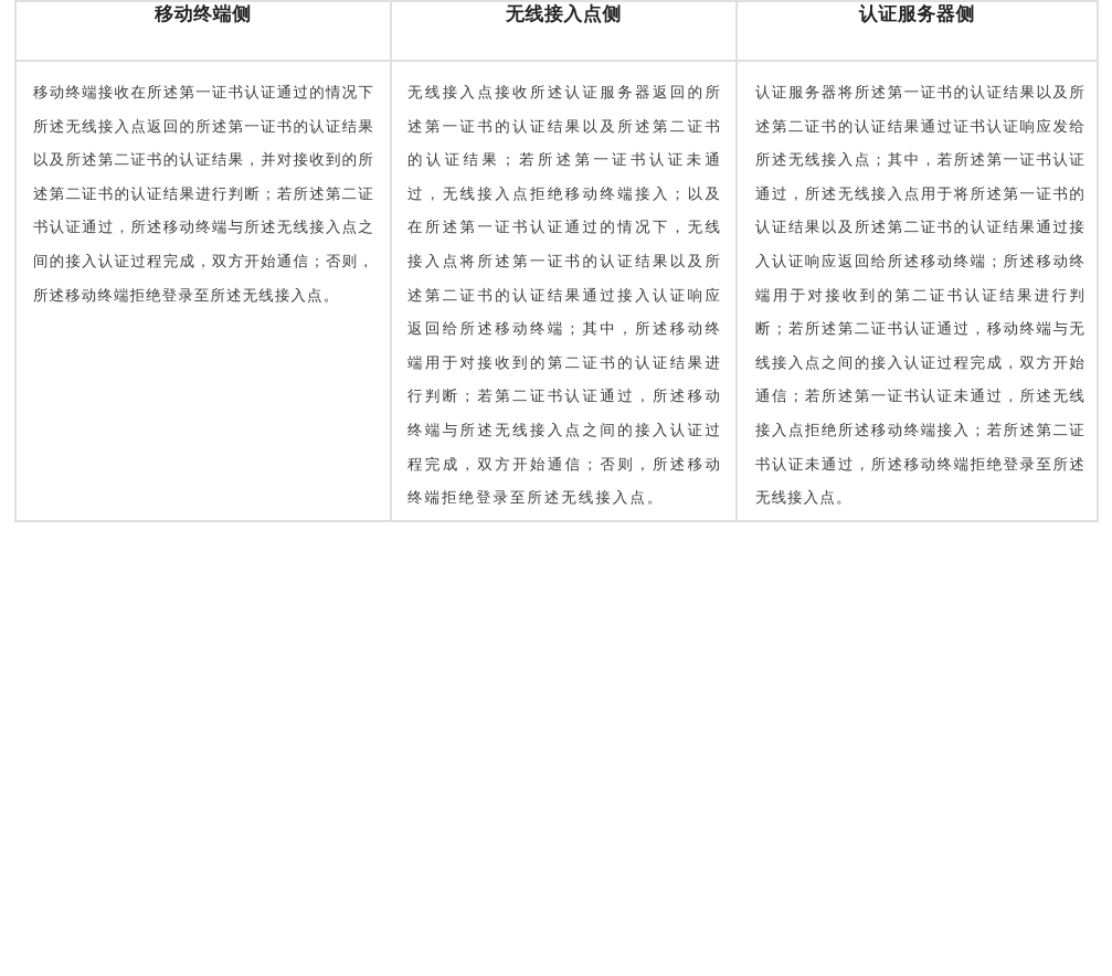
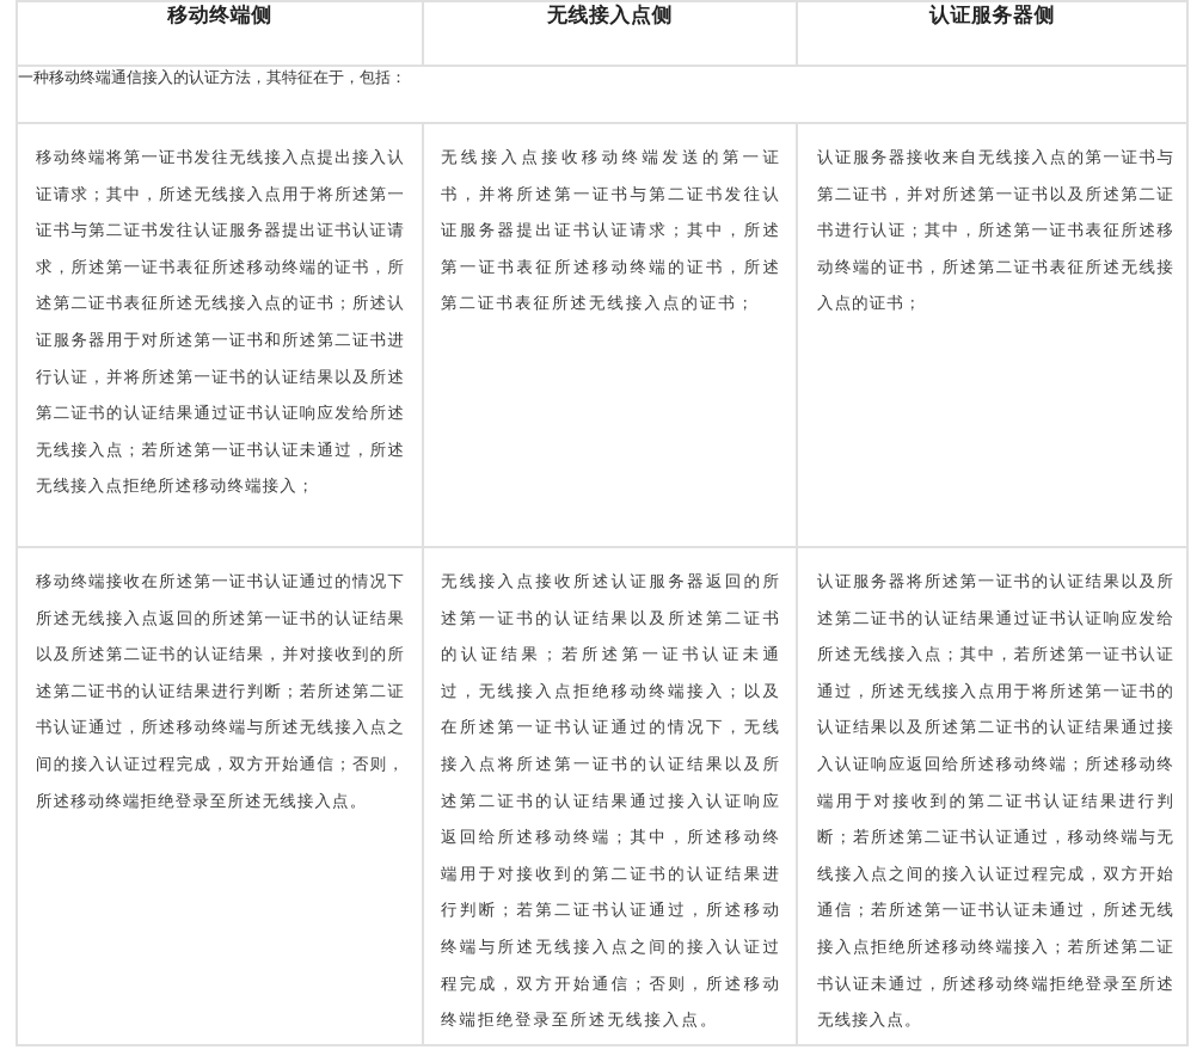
  移动终端侧	无线接入点侧	认证服务器侧
+ 一种移动终端通信接入的认证方法，其特征在于，包括：
+ 移动终端将第一证书发往无线接入点提出接入认证请求；其中，所述无线接入点用于将所述第一证书与第二证书发往认证服务器提出证书认证请求，所述第一证书表征所述移动终端的证书，所述第二证书表征所述无线接入点的证书；所述认证服务器用于对所述第一证书和所述第二证书进行认证，并将所述第一证书的认证结果以及所述第二证书的认证结果通过证书认证响应发给所述无线接入点；若所述第一证书认证未通过，所述无线接入点拒绝所述移动终端接入；	无线接入点接收移动终端发送的第一证书，并将所述第一证书与第二证书发往认证服务器提出证书认证请求；其中，所述第一证书表征所述移动终端的证书，所述第二证书表征所述无线接入点的证书；	认证服务器接收来自无线接入点的第一证书与第二证书，并对所述第一证书以及所述第二证书进行认证；其中，所述第一证书表征所述移动终端的证书，所述第二证书表征所述无线接入点的证书；
  移动终端接收在所述第一证书认证通过的情况下所述无线接入点返回的所述第一证书的认证结果以及所述第二证书的认证结果，并对接收到的所述第二证书的认证结果进行判断；若所述第二证书认证通过，所述移动终端与所述无线接入点之间的接入认证过程完成，双方开始通信；否则，所述移动终端拒绝登录至所述无线接入点。	无线接入点接收所述认证服务器返回的所述第一证书的认证结果以及所述第二证书的认证结果；若所述第一证书认证未通过，无线接入点拒绝移动终端接入；以及在所述第一证书认证通过的情况下，无线接入点将所述第一证书的认证结果以及所述第二证书的认证结果通过接入认证响应返回给所述移动终端；其中，所述移动终端用于对接收到的第二证书的认证结果进行判断；若第二证书认证通过，所述移动终端与所述无线接入点之间的接入认证过程完成，双方开始通信；否则，所述移动终端拒绝登录至所述无线接入点。	认证服务器将所述第一证书的认证结果以及所述第二证书的认证结果通过证书认证响应发给所述无线接入点；其中，若所述第一证书认证通过，所述无线接入点用于将所述第一证书的认证结果以及所述第二证书的认证结果通过接入认证响应返回给所述移动终端；所述移动终端用于对接收到的第二证书认证结果进行判断；若所述第二证书认证通过，移动终端与无线接入点之间的接入认证过程完成，双方开始通信；若所述第一证书认证未通过，所述无线接入点拒绝所述移动终端接入；若所述第二证书认证未通过，所述移动终端拒绝登录至所述无线接入点。
